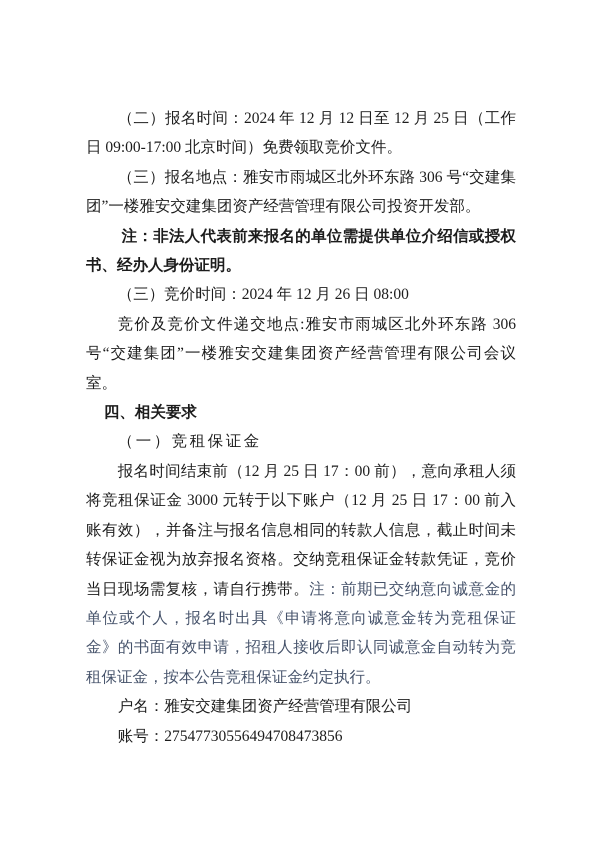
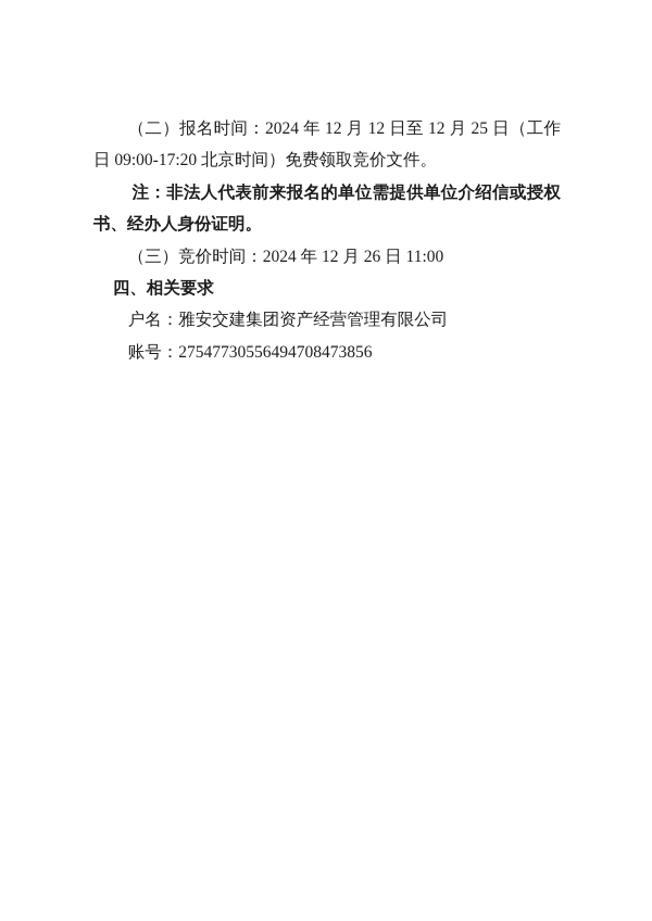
- （二）报名时间：2024 年 12 月 12 日至 12 月 25 日（工作日 09:00-17:00 北京时间）免费领取竞价文件。
+ （二）报名时间：2024 年 12 月 12 日至 12 月 25 日（工作日 09:00-17:20 北京时间）免费领取竞价文件。
- （三）报名地点：雅安市雨城区北外环东路 306 号“交建集团”一楼雅安交建集团资产经营管理有限公司投资开发部。
  注：非法人代表前来报名的单位需提供单位介绍信或授权书、经办人身份证明。
- （三）竞价时间：2024 年 12 月 26 日 08:00
+ （三）竞价时间：2024 年 12 月 26 日 11:00
- 竞价及竞价文件递交地点:雅安市雨城区北外环东路 306 号“交建集团”一楼雅安交建集团资产经营管理有限公司会议室。
  四、相关要求
- （一）竞租保证金
- 报名时间结束前（12 月 25 日 17：00 前），意向承租人须将竞租保证金 3000 元转于以下账户（12 月 25 日 17：00 前入账有效），并备注与报名信息相同的转款人信息，截止时间未转保证金视为放弃报名资格。交纳竞租保证金转款凭证，竞价当日现场需复核，请自行携带。注：前期已交纳意向诚意金的单位或个人，报名时出具《申请将意向诚意金转为竞租保证金》的书面有效申请，招租人接收后即认同诚意金自动转为竞租保证金，按本公告竞租保证金约定执行。
  户名：雅安交建集团资产经营管理有限公司
  账号：27547730556494708473856
